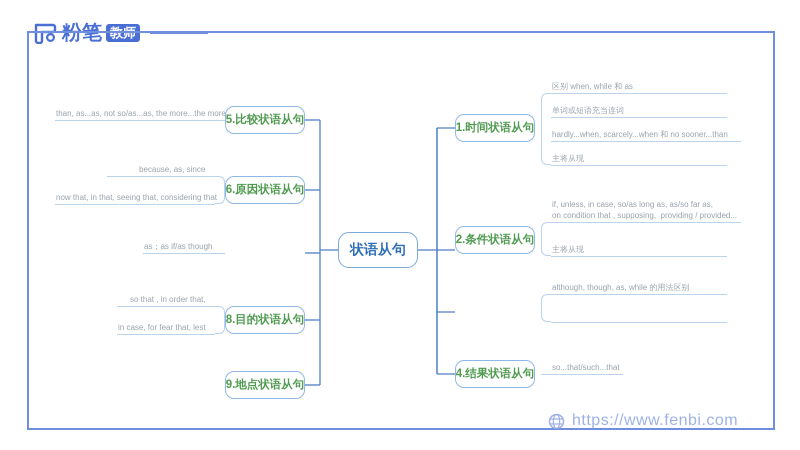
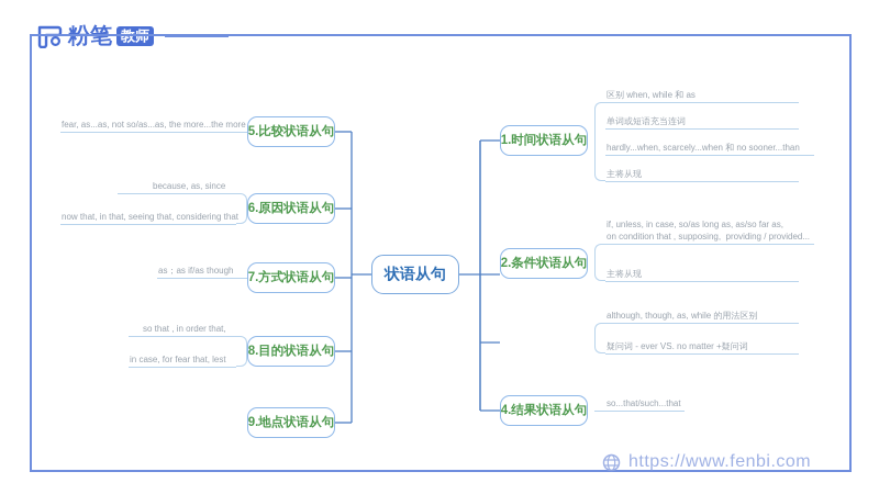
  粉笔
  教师
  状语从句
  1.时间状语从句
  区别 when, while 和 as
  单词或短语充当连词
  hardly...when, scarcely...when 和 no sooner...than
  主将从现
  2.条件状语从句
  if, unless, in case, so/as long as, as/so far as,
  on condition that , supposing, providing / provided...
  主将从现
  although, though, as, while 的用法区别
+ 疑问词 - ever VS. no matter +疑问词
  4.结果状语从句
  so...that/such...that
  5.比较状语从句
- than, as...as, not so/as...as, the more...the more
+ fear, as...as, not so/as...as, the more...the more
  6.原因状语从句
  because, as, since
  now that, in that, seeing that, considering that
+ 7.方式状语从句
  as；as if/as though
  8.目的状语从句
  so that , in order that,
  in case, for fear that, lest
  9.地点状语从句
  https://www.fenbi.com
